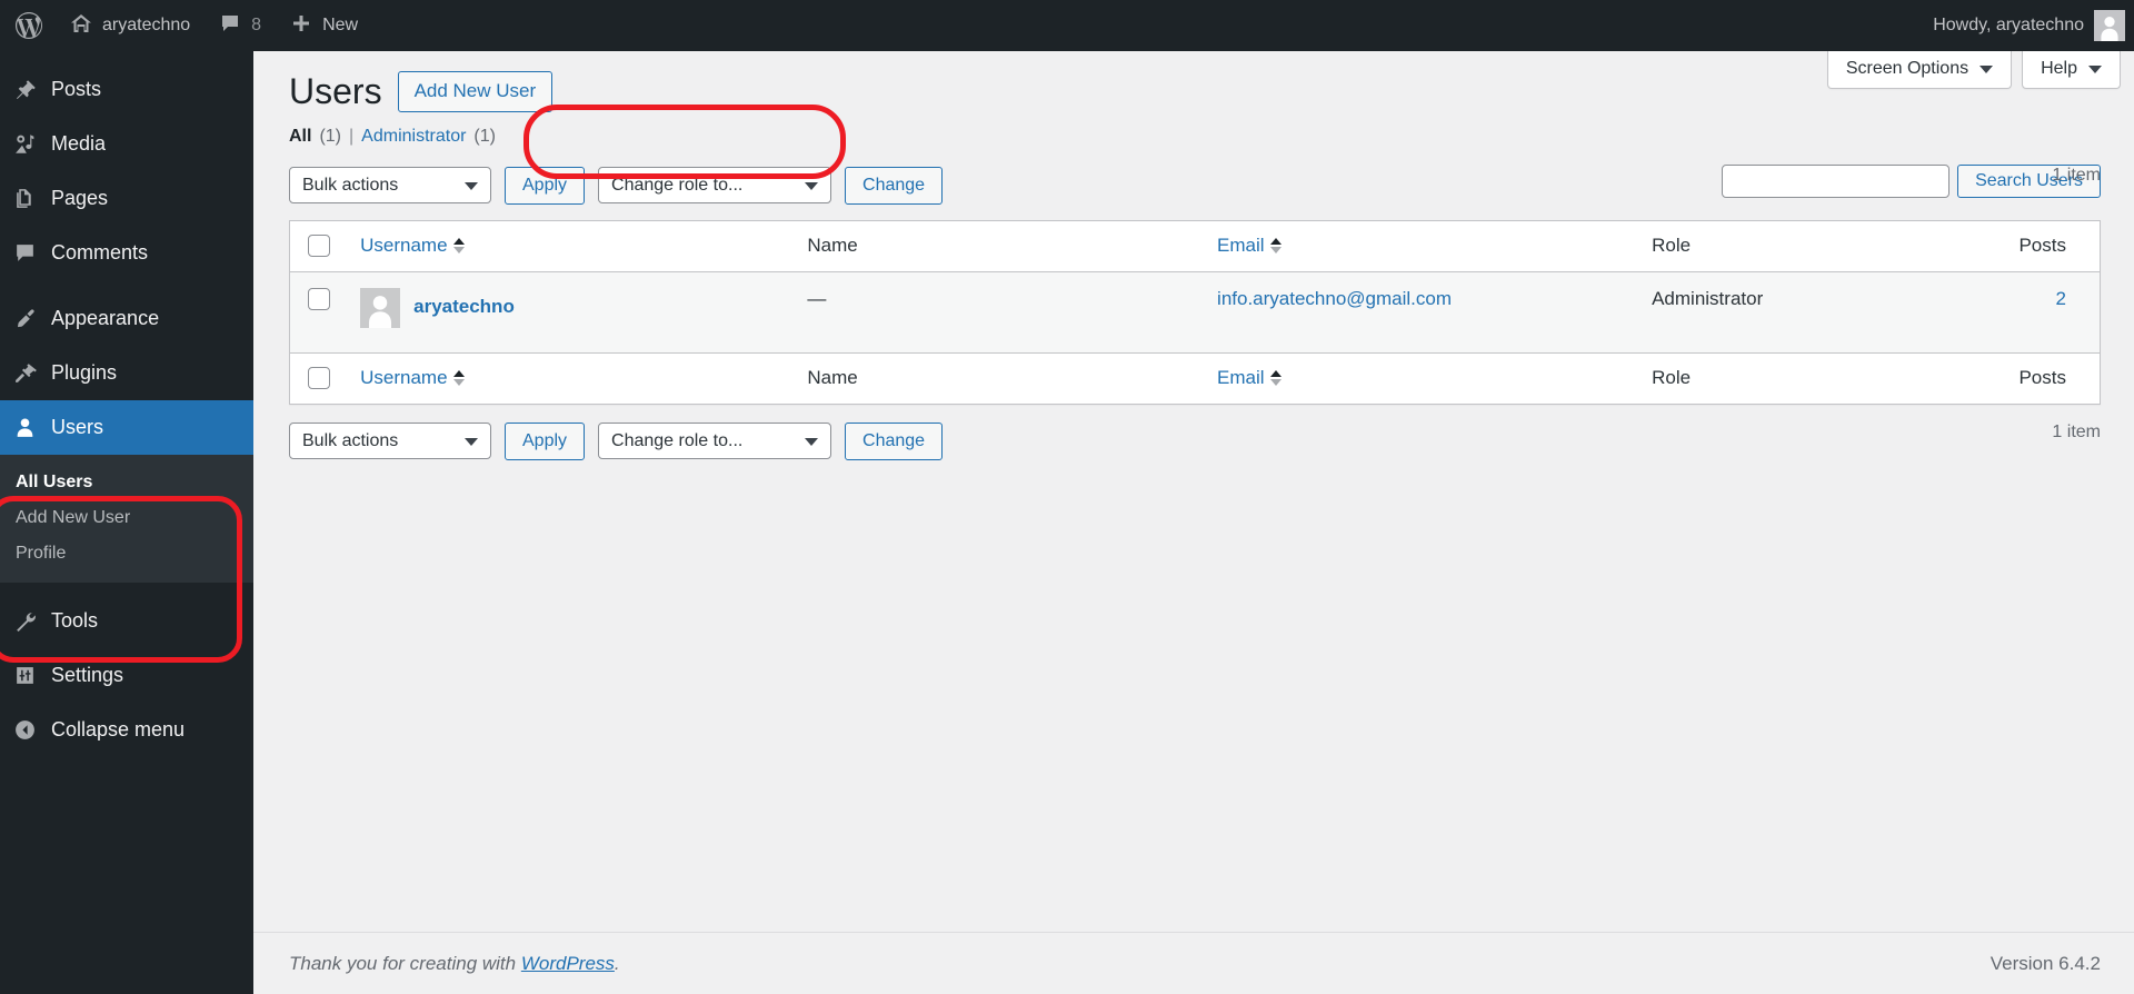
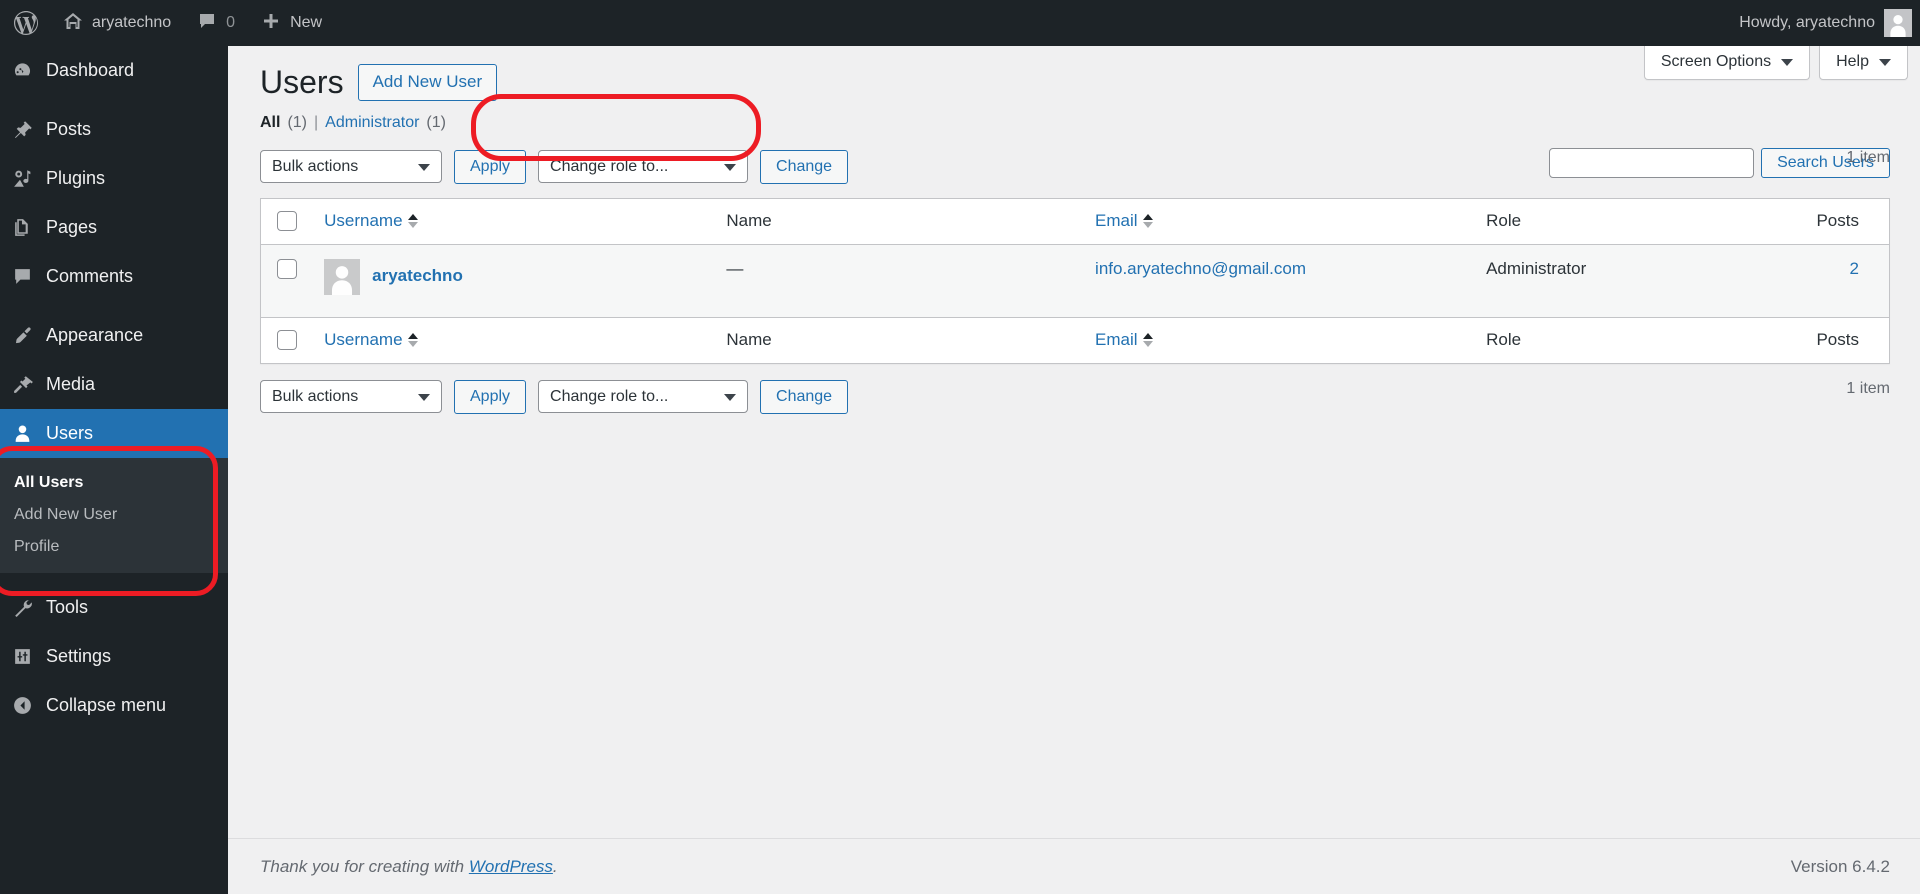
  aryatechno
- 8
+ 0
  New
  Howdy, aryatechno
+ Dashboard
  Posts
- Media
+ Plugins
  Pages
  Comments
  Appearance
- Plugins
+ Media
  Users
  All Users
  Add New User
  Profile
  Tools
  Settings
  Collapse menu
  Screen Options
  Help
  Users
  Add New User
  All
  (1)
  |
  Administrator
  (1)
  Search Users
  Bulk actions
  Apply
  Change role to...
  Change
  1 item
  	Username	Name	Email	Role	Posts
  	aryatechno	—	info.aryatechno@gmail.com	Administrator	2
  	Username	Name	Email	Role	Posts
  Bulk actions
  Apply
  Change role to...
  Change
  1 item
  Thank you for creating with WordPress.
  Version 6.4.2
